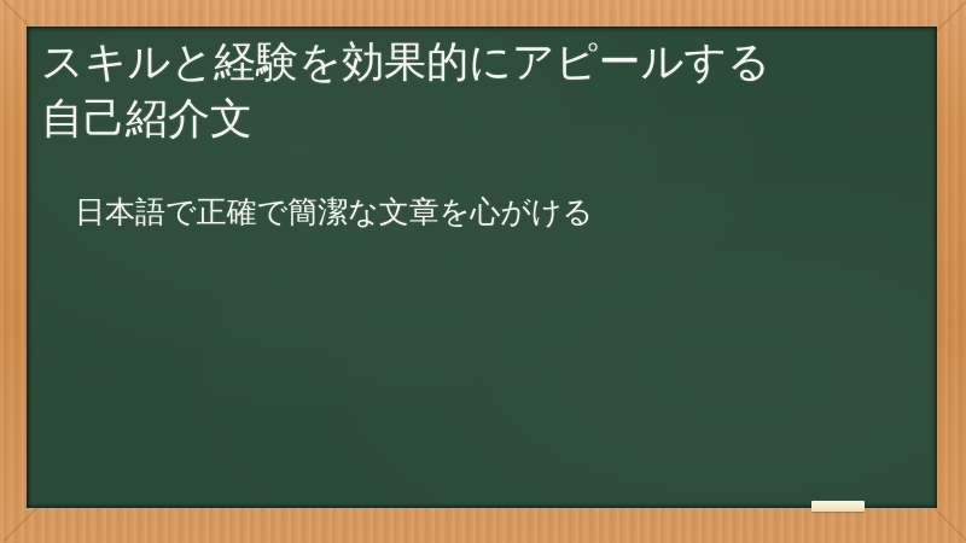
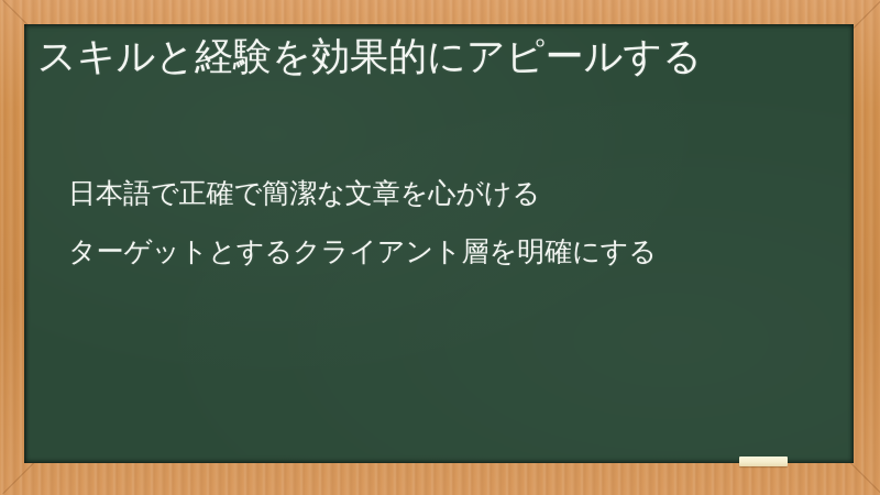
  スキルと経験を効果的にアピールする
- 自己紹介文
  日本語で正確で簡潔な文章を心がける
+ ターゲットとするクライアント層を明確にする
